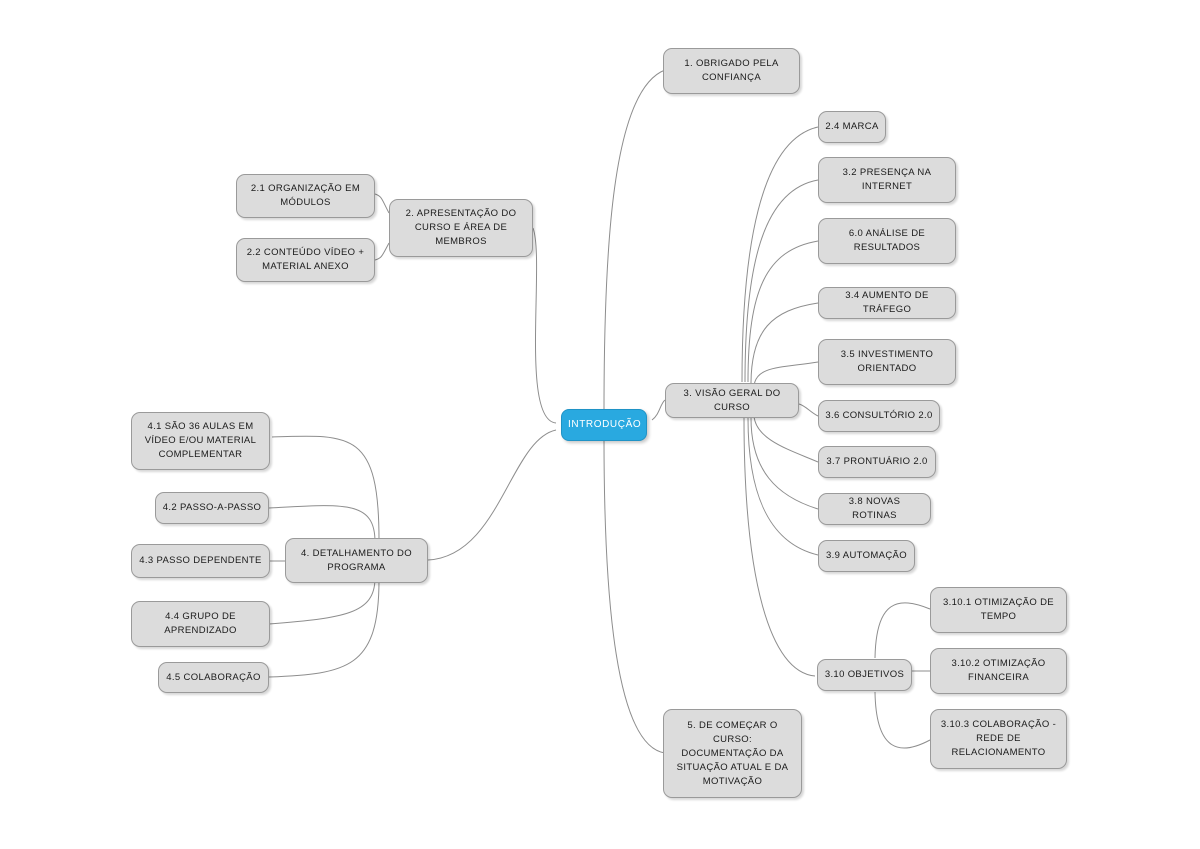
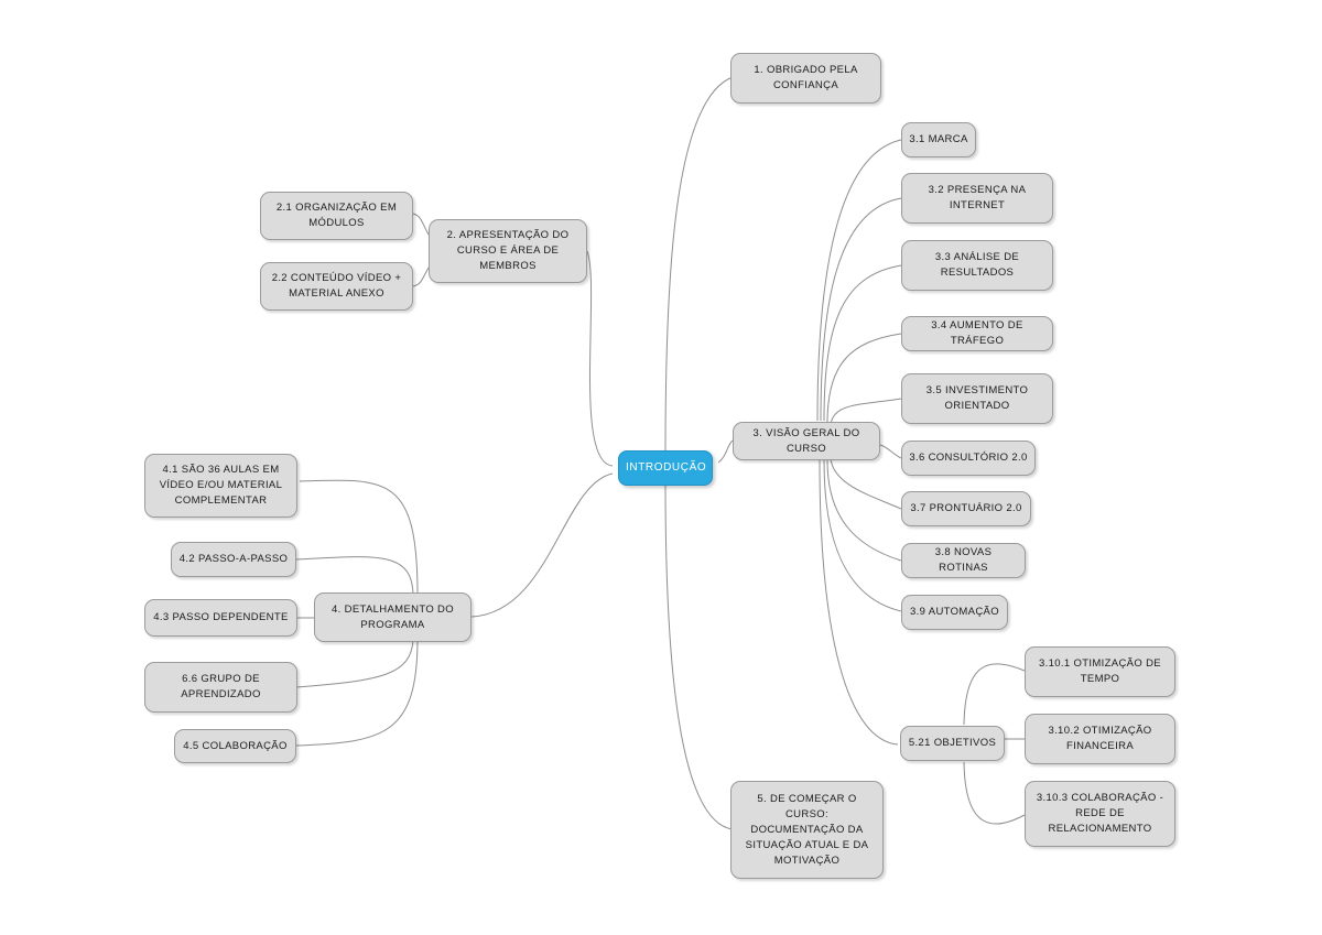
  INTRODUÇÃO
  1. OBRIGADO PELA CONFIANÇA
  2. APRESENTAÇÃO DO CURSO E ÁREA DE MEMBROS
  2.1 ORGANIZAÇÃO EM MÓDULOS
  2.2 CONTEÚDO VÍDEO + MATERIAL ANEXO
  3. VISÃO GERAL DO CURSO
- 2.4 MARCA
+ 3.1 MARCA
  3.2 PRESENÇA NA INTERNET
- 6.0 ANÁLISE DE RESULTADOS
+ 3.3 ANÁLISE DE RESULTADOS
  3.4 AUMENTO DE TRÁFEGO
  3.5 INVESTIMENTO ORIENTADO
  3.6 CONSULTÓRIO 2.0
  3.7 PRONTUÁRIO 2.0
  3.8 NOVAS ROTINAS
  3.9 AUTOMAÇÃO
- 3.10 OBJETIVOS
+ 5.21 OBJETIVOS
  3.10.1 OTIMIZAÇÃO DE TEMPO
  3.10.2 OTIMIZAÇÃO FINANCEIRA
  3.10.3 COLABORAÇÃO - REDE DE RELACIONAMENTO
  4. DETALHAMENTO DO PROGRAMA
  4.1 SÃO 36 AULAS EM VÍDEO E/OU MATERIAL COMPLEMENTAR
  4.2 PASSO-A-PASSO
  4.3 PASSO DEPENDENTE
- 4.4 GRUPO DE APRENDIZADO
+ 6.6 GRUPO DE APRENDIZADO
  4.5 COLABORAÇÃO
  5. DE COMEÇAR O CURSO: DOCUMENTAÇÃO DA SITUAÇÃO ATUAL E DA MOTIVAÇÃO
